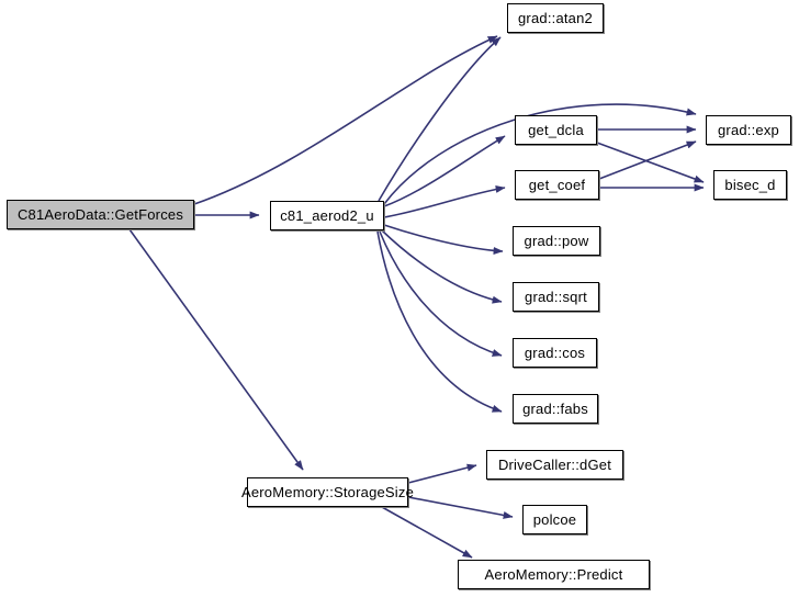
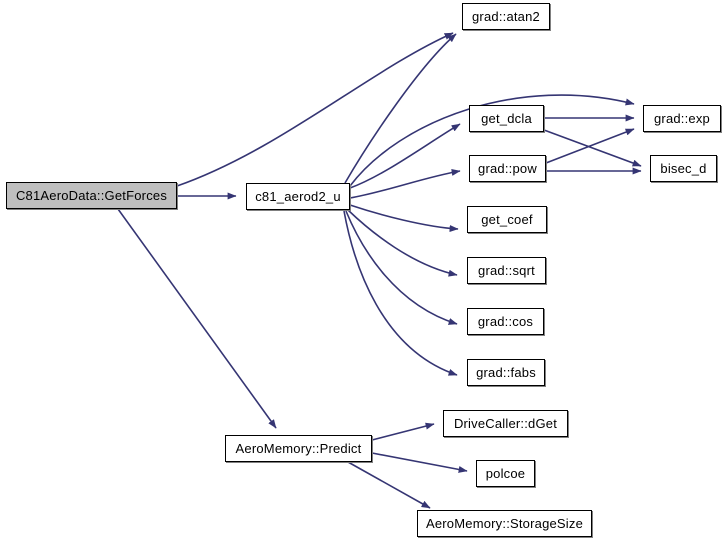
  C81AeroData::GetForces
  c81_aerod2_u
  grad::atan2
  get_dcla
- get_coef
+ grad::pow
  grad::exp
  bisec_d
- grad::pow
+ get_coef
  grad::sqrt
  grad::cos
  grad::fabs
- AeroMemory::StorageSize
+ AeroMemory::Predict
  DriveCaller::dGet
  polcoe
- AeroMemory::Predict
+ AeroMemory::StorageSize
